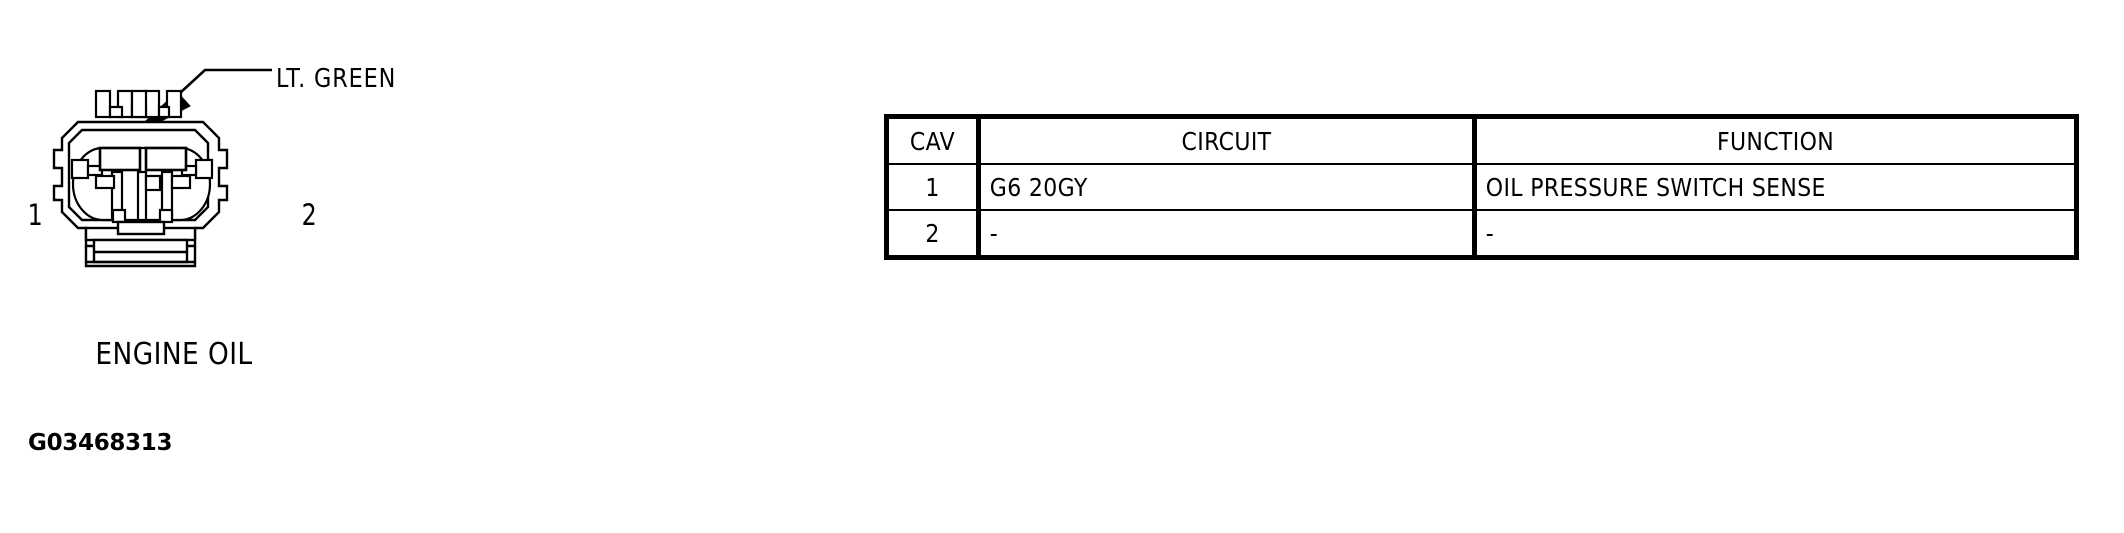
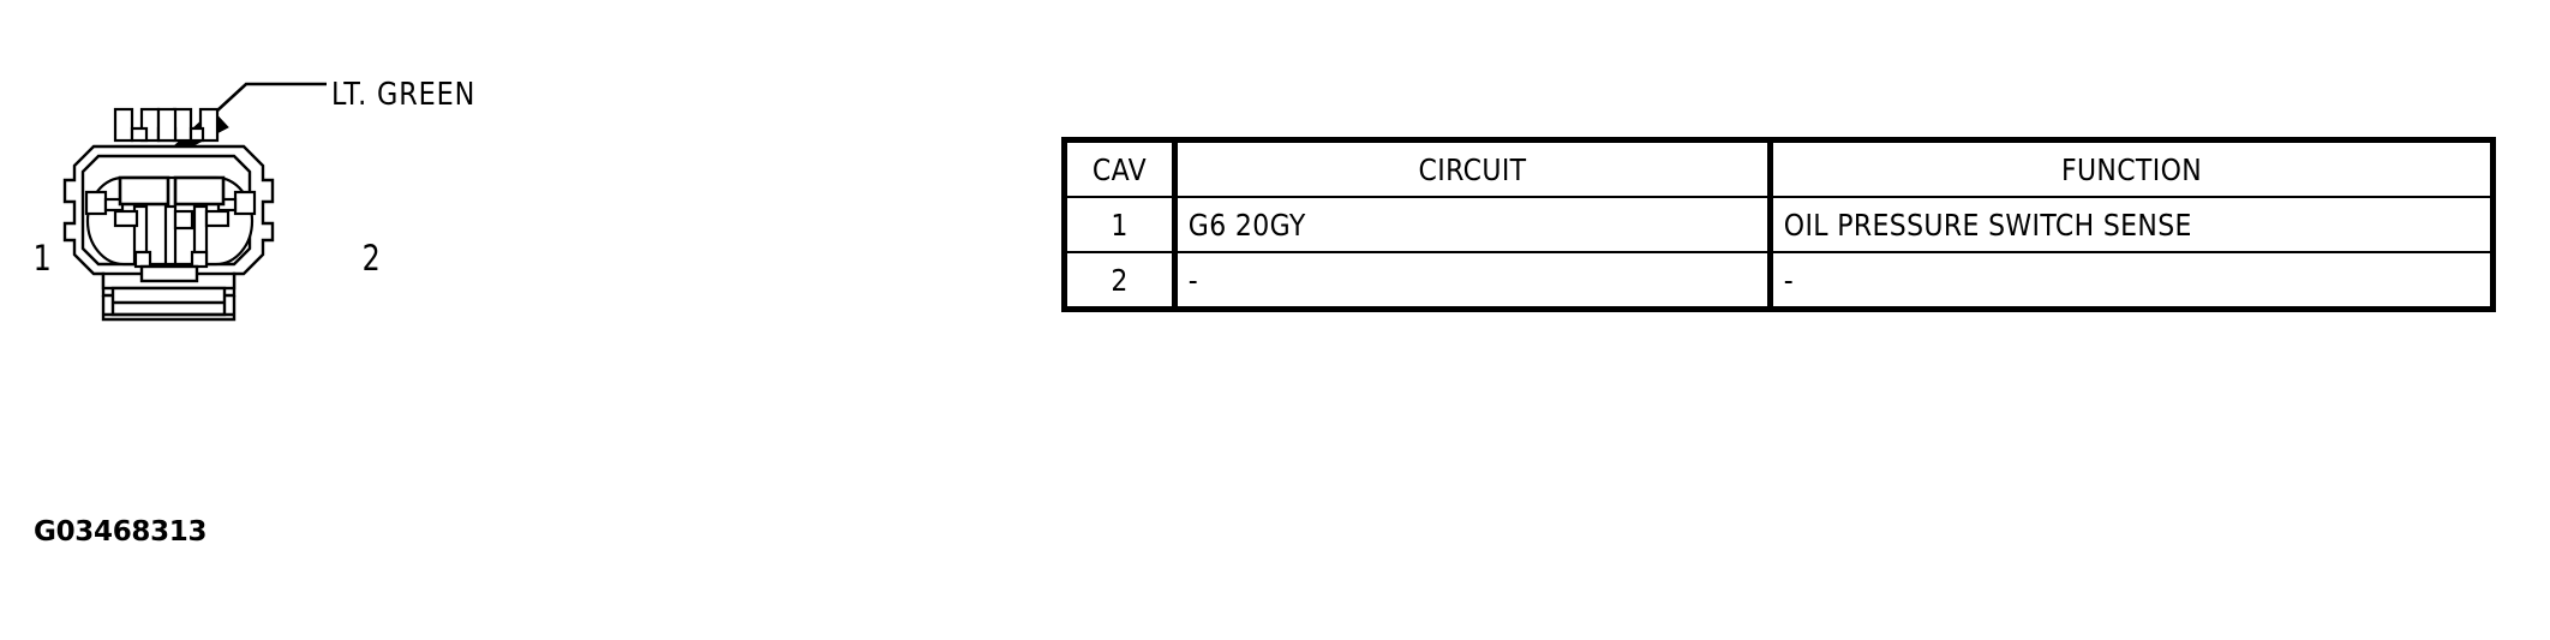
  LT. GREEN
  1
  2
- ENGINE OIL
  G03468313
  CAV	CIRCUIT	FUNCTION
  1	G6 20GY	OIL PRESSURE SWITCH SENSE
  2	-	-
